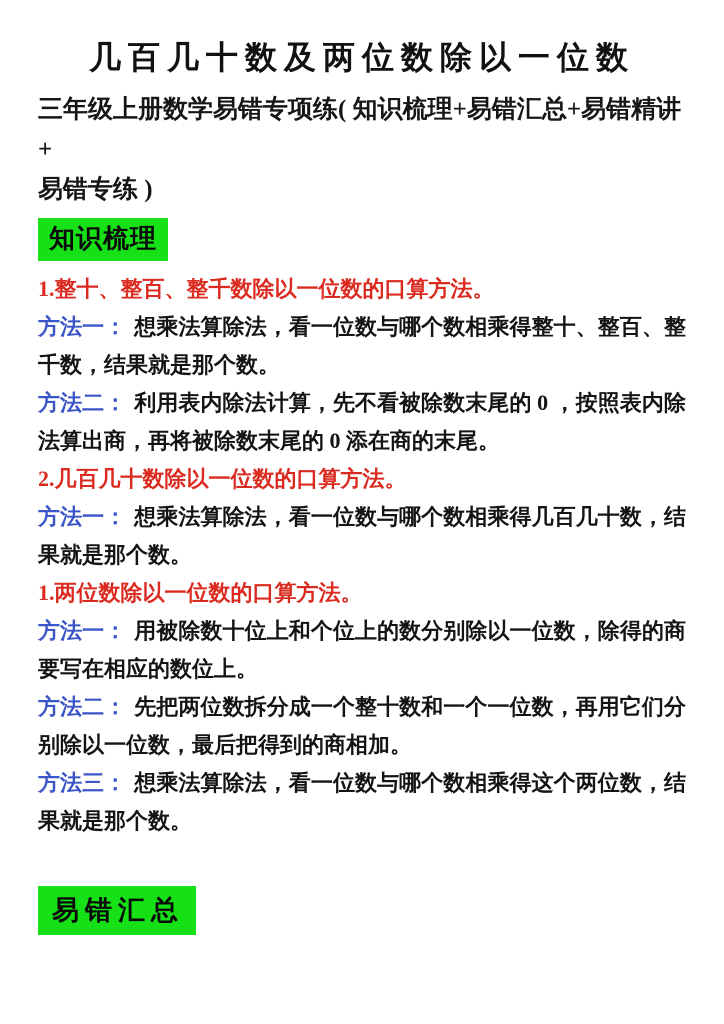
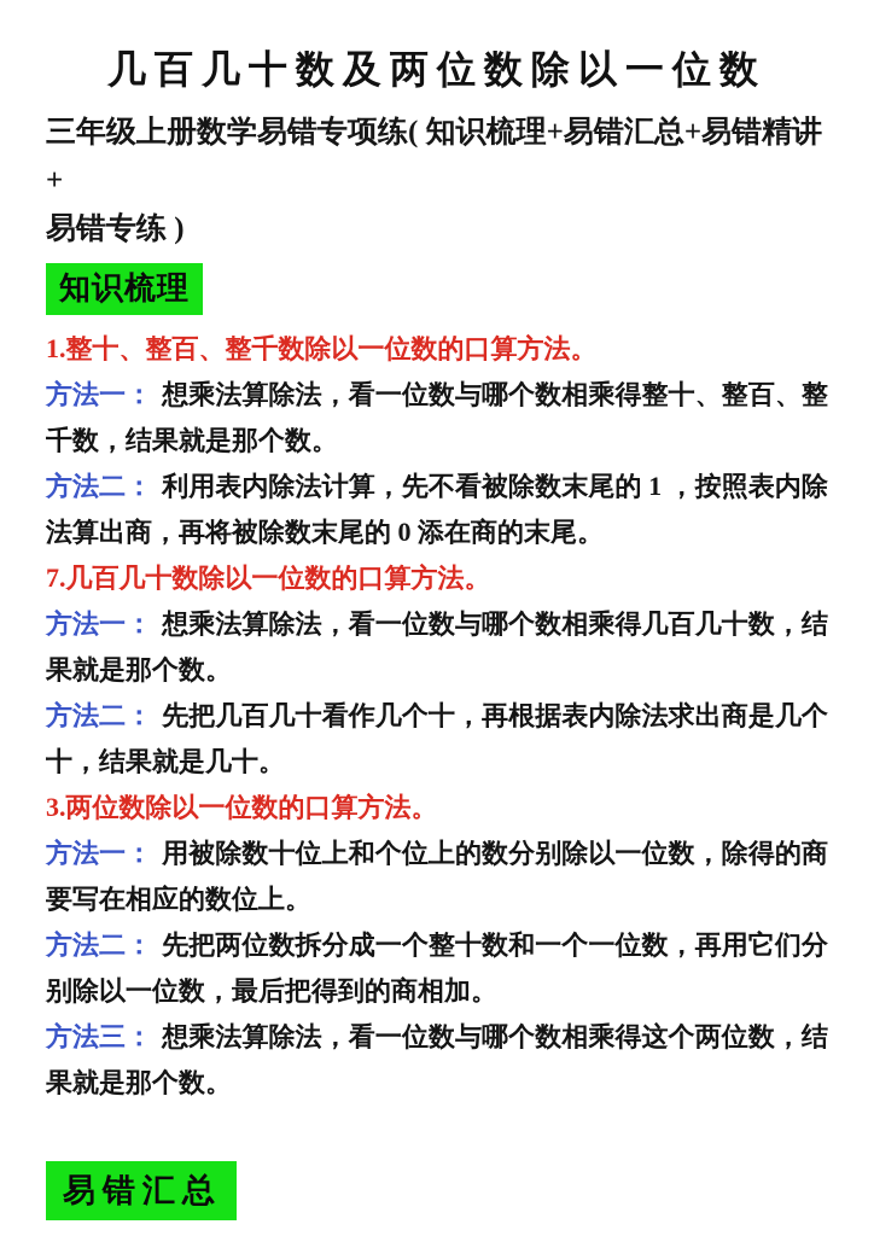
  几百几十数及两位数除以一位数
  三年级上册数学易错专项练( 知识梳理+易错汇总+易错精讲+
  易错专练 )
  知识梳理
  1.整十、整百、整千数除以一位数的口算方法。
  方法一： 想乘法算除法，看一位数与哪个数相乘得整十、整百、整千数，结果就是那个数。
- 方法二： 利用表内除法计算，先不看被除数末尾的 0 ，按照表内除法算出商，再将被除数末尾的 0 添在商的末尾。
+ 方法二： 利用表内除法计算，先不看被除数末尾的 1 ，按照表内除法算出商，再将被除数末尾的 0 添在商的末尾。
- 2.几百几十数除以一位数的口算方法。
+ 7.几百几十数除以一位数的口算方法。
  方法一： 想乘法算除法，看一位数与哪个数相乘得几百几十数，结果就是那个数。
+ 方法二： 先把几百几十看作几个十，再根据表内除法求出商是几个十，结果就是几十。
- 1.两位数除以一位数的口算方法。
+ 3.两位数除以一位数的口算方法。
  方法一： 用被除数十位上和个位上的数分别除以一位数，除得的商要写在相应的数位上。
  方法二： 先把两位数拆分成一个整十数和一个一位数，再用它们分别除以一位数，最后把得到的商相加。
  方法三： 想乘法算除法，看一位数与哪个数相乘得这个两位数，结果就是那个数。
  易错汇总
